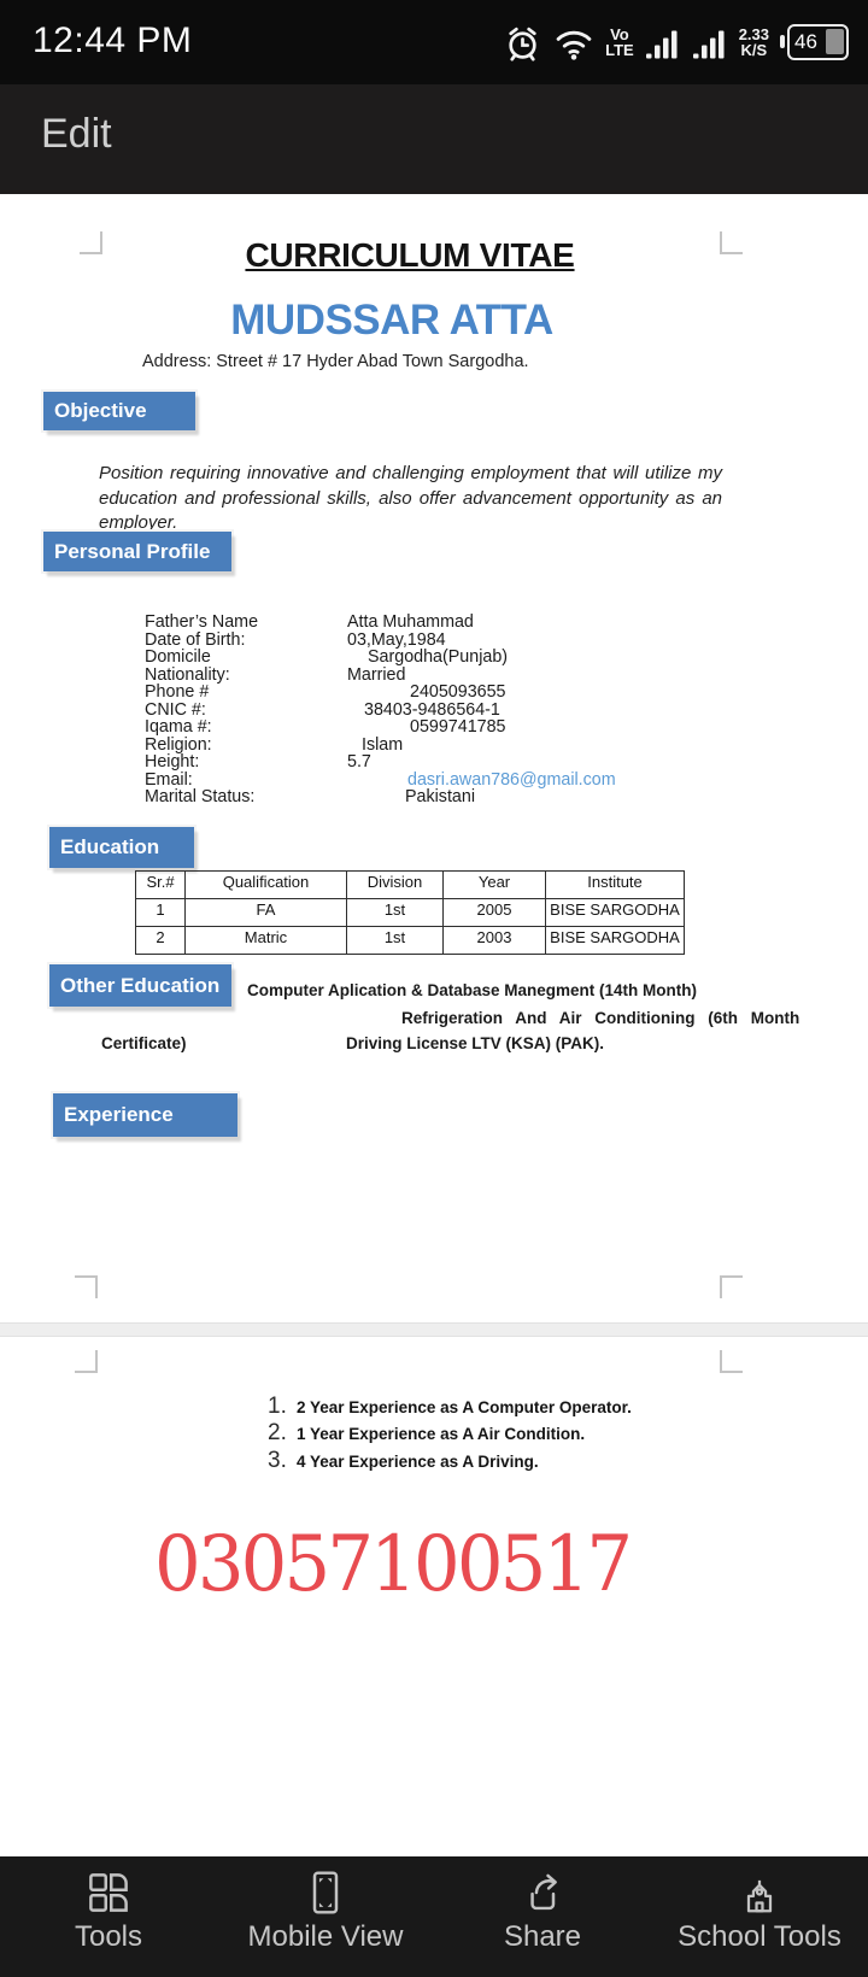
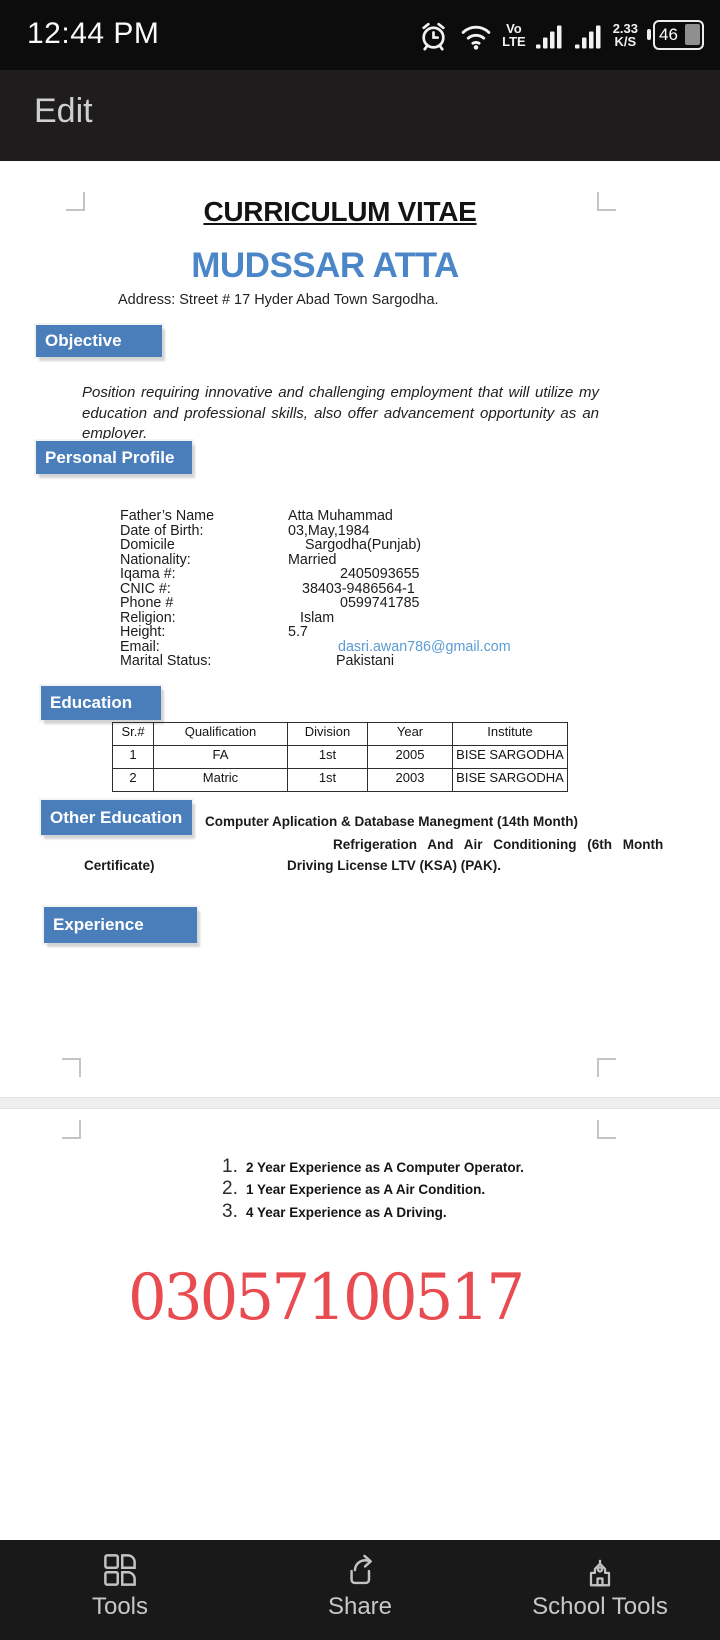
  12:44 PM
  Vo
  LTE
  2.33
  K/S
  46
  Edit
  CURRICULUM VITAE
  MUDSSAR ATTA
  Address: Street # 17 Hyder Abad Town Sargodha.
  Objective
  Position requiring innovative and challenging employment that will utilize my education and professional skills, also offer advancement opportunity as an employer.
  Personal Profile
  Father’s Name
  Atta Muhammad
  Date of Birth:
  03,May,1984
  Domicile
  Sargodha(Punjab)
  Nationality:
  Married
- Phone #
+ Iqama #:
  2405093655
  CNIC #:
  38403-9486564-1
- Iqama #:
+ Phone #
  0599741785
  Religion:
  Islam
  Height:
  5.7
  Email:
  dasri.awan786@gmail.com
  Marital Status:
  Pakistani
  Education
  Sr.#	Qualification	Division	Year	Institute
  1	FA	1st	2005	BISE SARGODHA
  2	Matric	1st	2003	BISE SARGODHA
  Other Education
  Computer Aplication & Database Manegment (14th Month)
  Refrigeration And Air Conditioning (6th Month
  Certificate)
  Driving License LTV (KSA) (PAK).
  Experience
  1.
  2 Year Experience as A Computer Operator.
  2.
  1 Year Experience as A Air Condition.
  3.
  4 Year Experience as A Driving.
  03057100517
  Tools
- Mobile View
  Share
  School Tools
